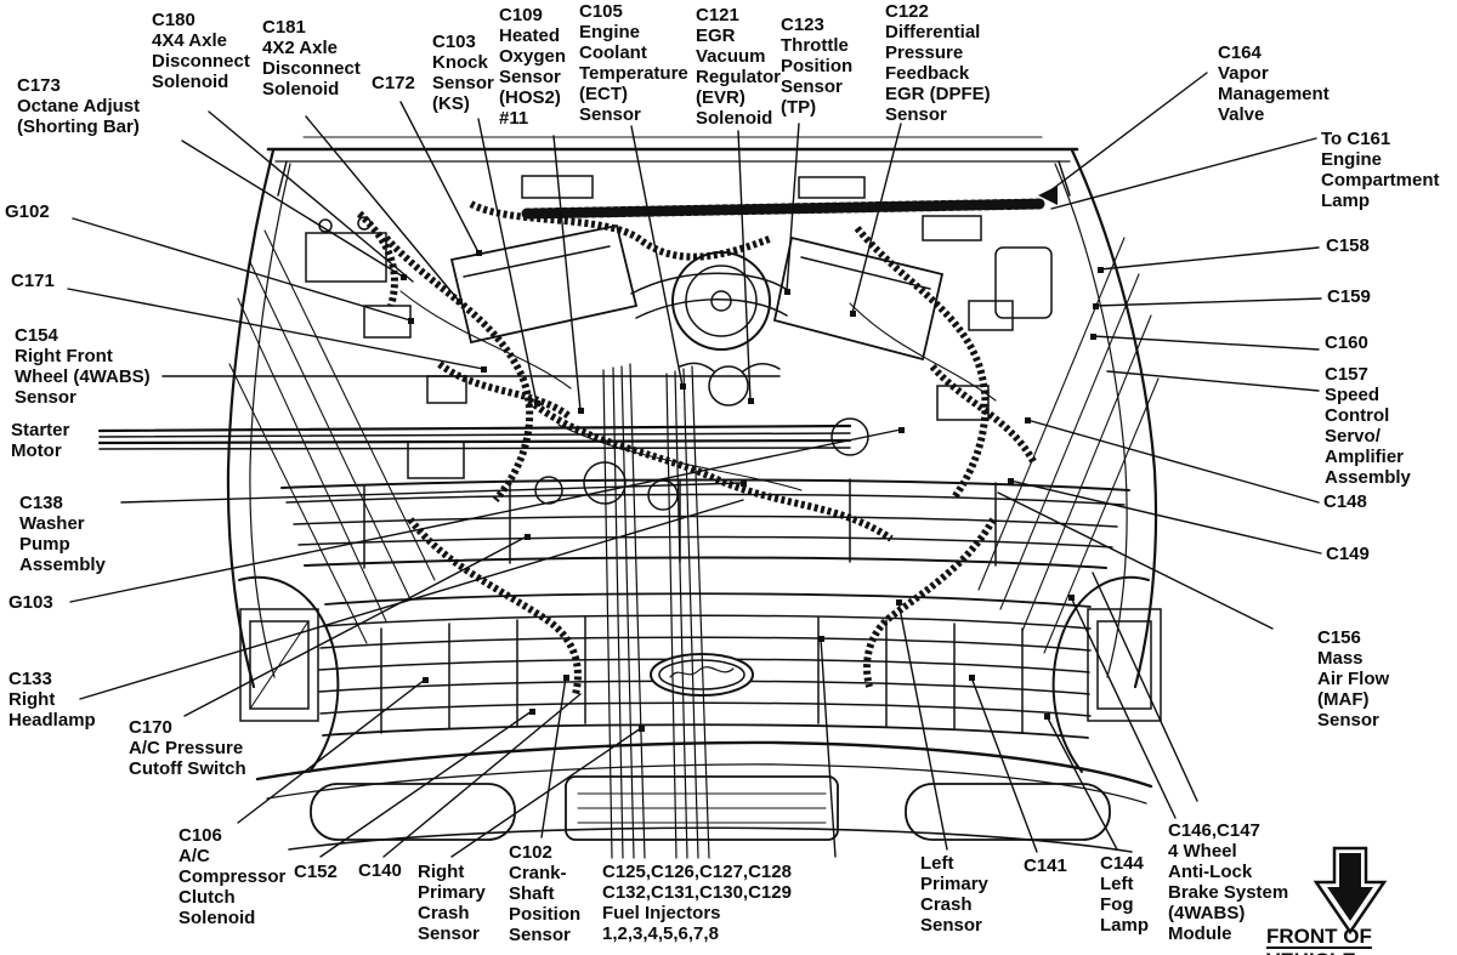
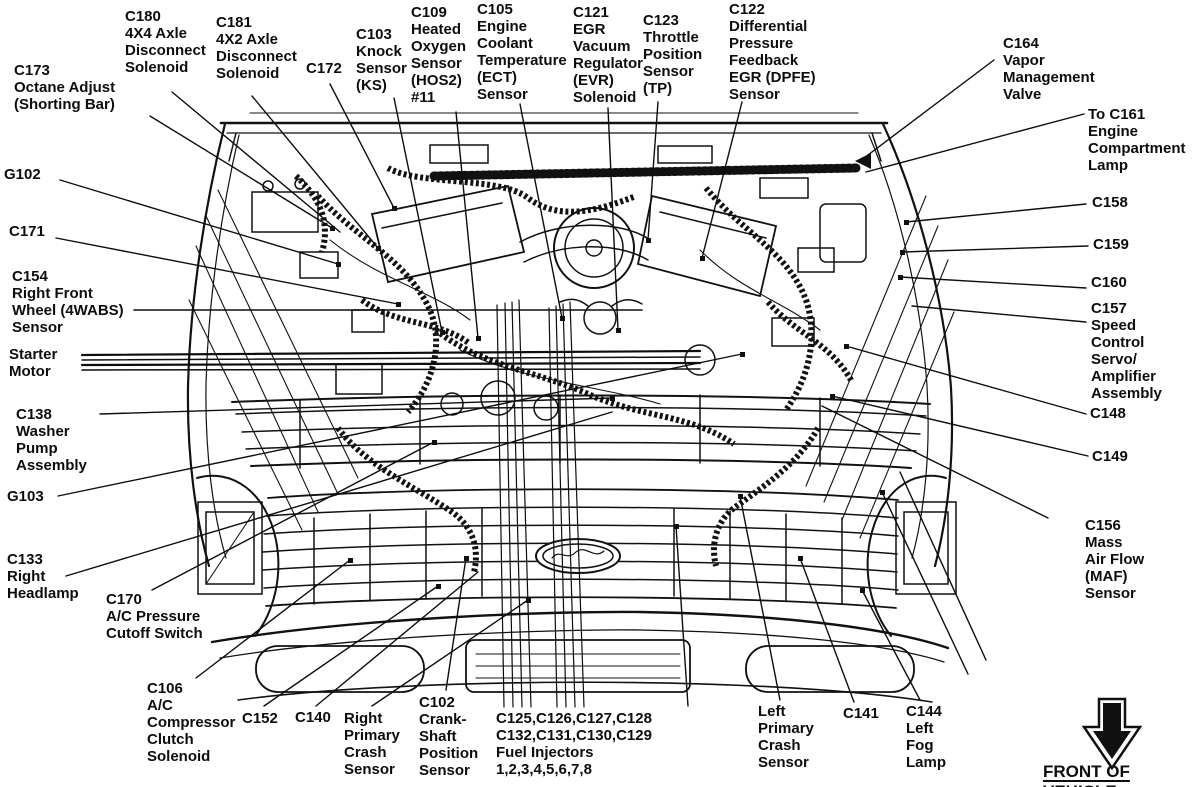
  C173
  Octane Adjust
  (Shorting Bar)
  C180
  4X4 Axle
  Disconnect
  Solenoid
  C181
  4X2 Axle
  Disconnect
  Solenoid
  C172
  C103
  Knock
  Sensor
  (KS)
  C109
  Heated
  Oxygen
  Sensor
  (HOS2)
  #11
  C105
  Engine
  Coolant
  Temperature
  (ECT)
  Sensor
  C121
  EGR
  Vacuum
  Regulator
  (EVR)
  Solenoid
  C123
  Throttle
  Position
  Sensor
  (TP)
  C122
  Differential
  Pressure
  Feedback
  EGR (DPFE)
  Sensor
  C164
  Vapor
  Management
  Valve
  To C161
  Engine
  Compartment
  Lamp
  C158
  C159
  C160
  C157
  Speed
  Control
  Servo/
  Amplifier
  Assembly
  C148
  C149
  C156
  Mass
  Air Flow
  (MAF)
  Sensor
  G102
  C171
  C154
  Right Front
  Wheel (4WABS)
  Sensor
  Starter
  Motor
  C138
  Washer
  Pump
  Assembly
  G103
  C133
  Right
  Headlamp
  C170
  A/C Pressure
  Cutoff Switch
  C106
  A/C
  Compressor
  Clutch
  Solenoid
  C152
  C140
  Right
  Primary
  Crash
  Sensor
  C102
  Crank-
  Shaft
  Position
  Sensor
  C125,C126,C127,C128
  C132,C131,C130,C129
  Fuel Injectors
  1,2,3,4,5,6,7,8
  Left
  Primary
  Crash
  Sensor
  C141
  C144
  Left
  Fog
  Lamp
- C146,C147
- 4 Wheel
- Anti-Lock
- Brake System
- (4WABS)
- Module
